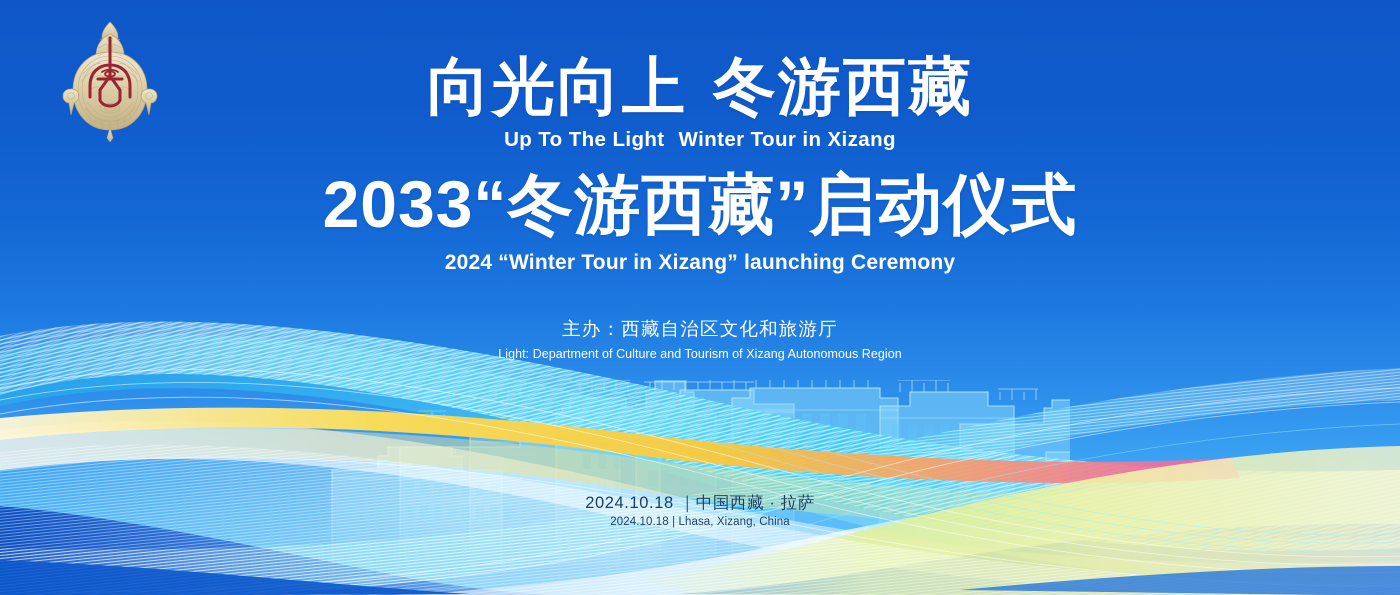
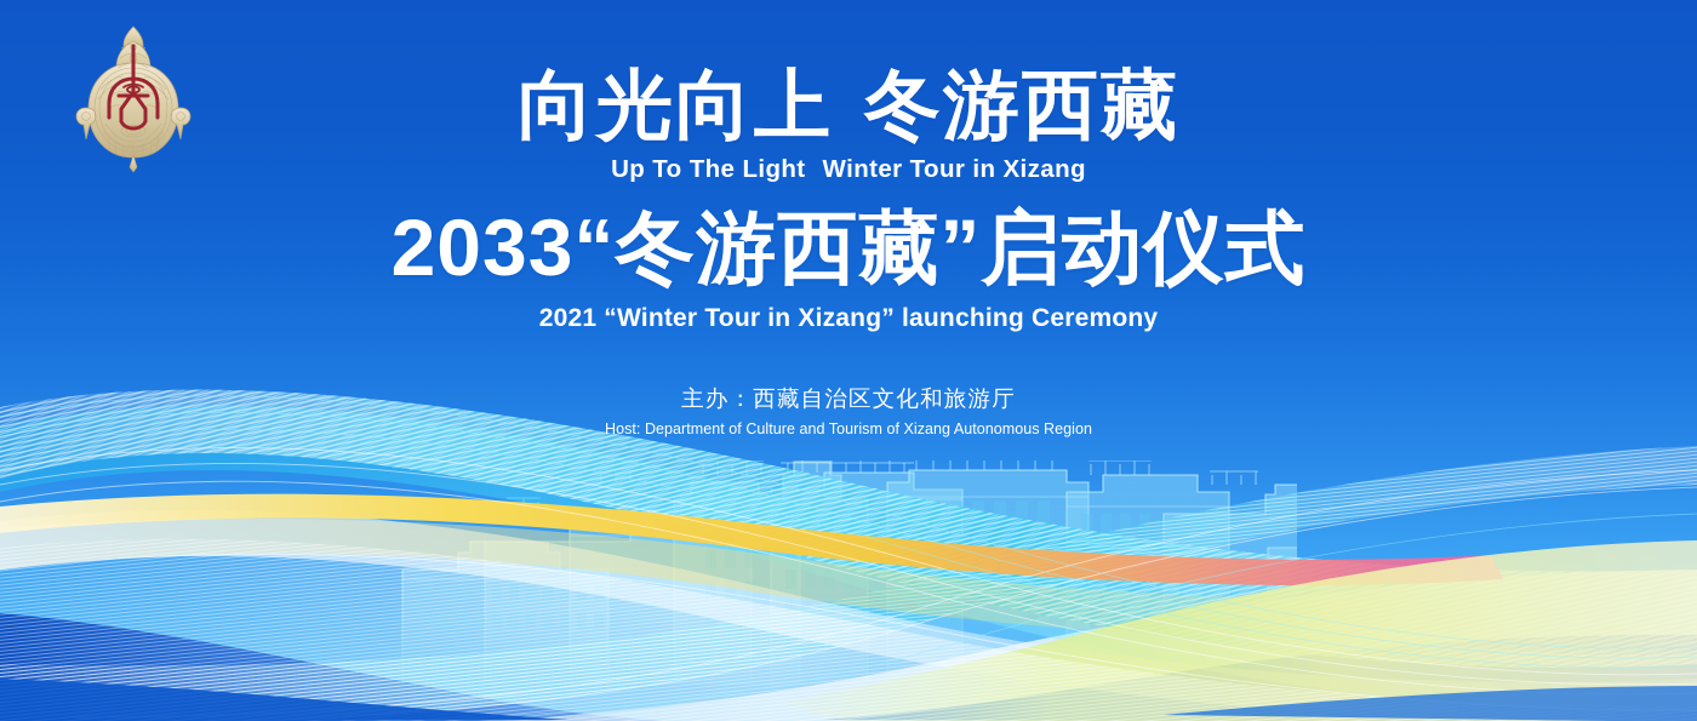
  向光向上 冬游西藏
  Up To The Light Winter Tour in Xizang
  2033“冬游西藏”启动仪式
- 2024 “Winter Tour in Xizang” launching Ceremony
+ 2021 “Winter Tour in Xizang” launching Ceremony
  主办：西藏自治区文化和旅游厅
- Light: Department of Culture and Tourism of Xizang Autonomous Region
+ Host: Department of Culture and Tourism of Xizang Autonomous Region
- 2024.10.18 ｜中国西藏 · 拉萨
- 2024.10.18 | Lhasa, Xizang, China
